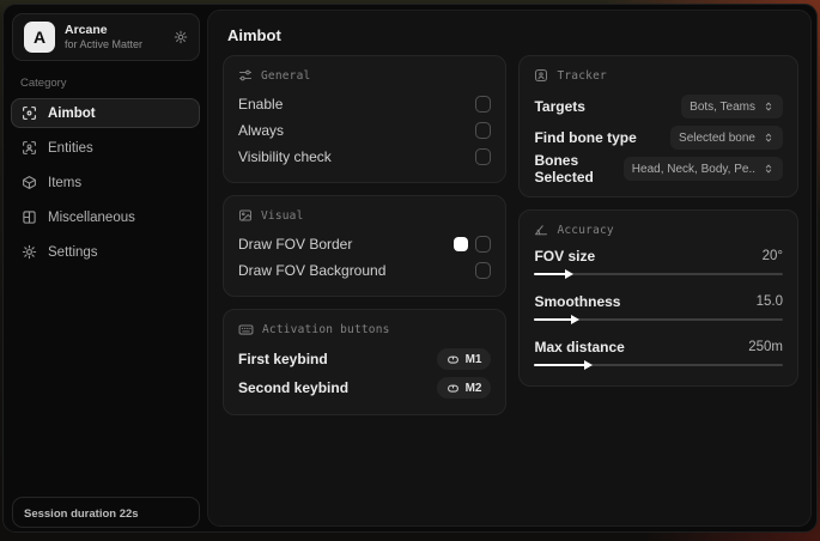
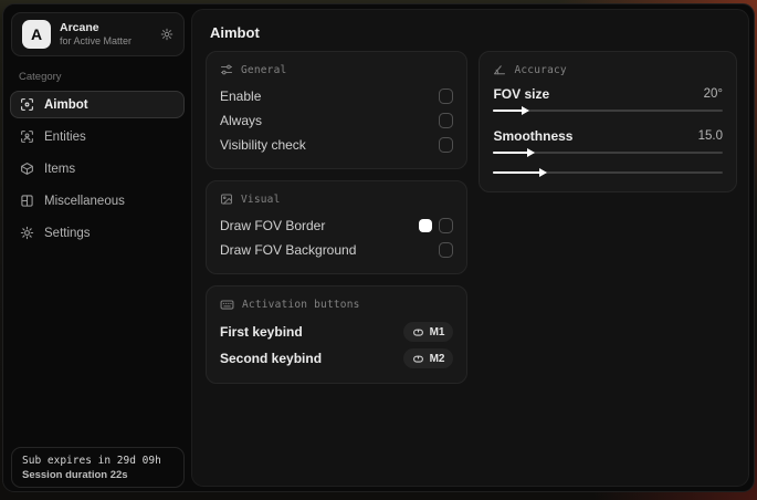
  A
  Arcane
  for Active Matter
  Category
  Aimbot
  Entities
  Items
  Miscellaneous
  Settings
+ Sub expires in 29d 09h
  Session duration 22s
  Aimbot
  General
  Enable
  Always
  Visibility check
  Visual
  Draw FOV Border
  Draw FOV Background
  Activation buttons
  First keybind
  M1
  Second keybind
  M2
- Tracker
- Targets
- Bots, Teams
- Find bone type
- Selected bone
- Bones Selected
- Head, Neck, Body, Pe..
  Accuracy
  FOV size
  20°
  Smoothness
  15.0
- Max distance
- 250m
